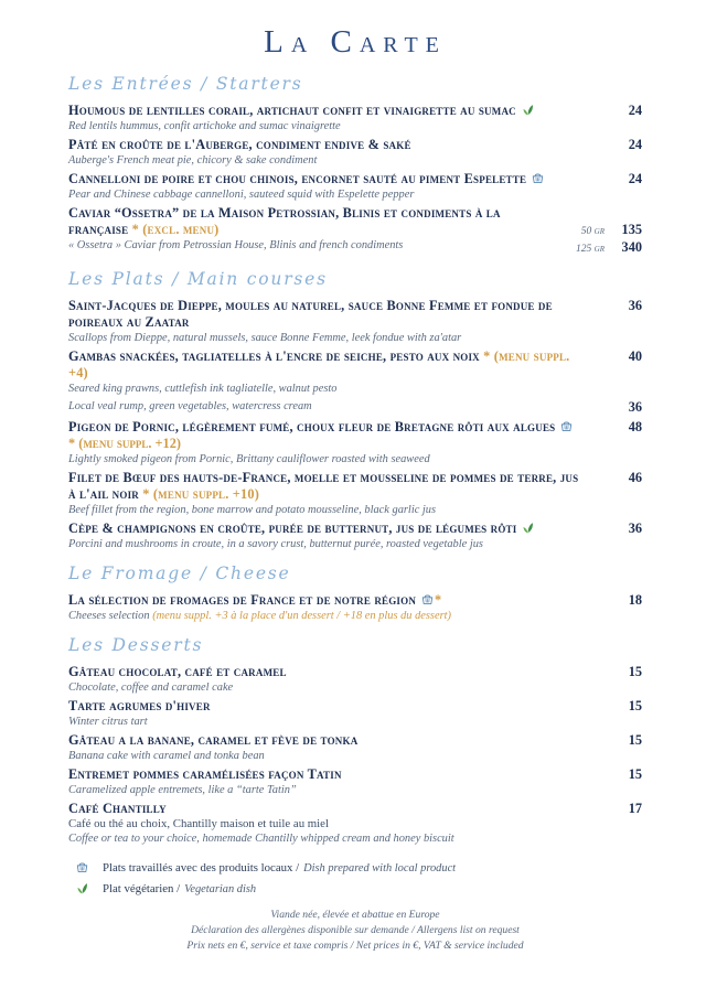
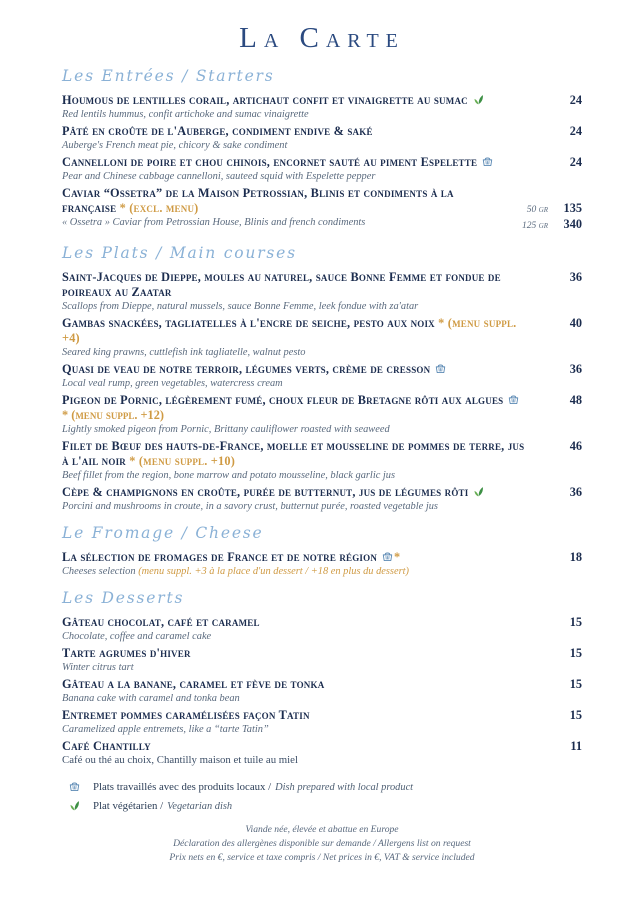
  La Carte
  Les Entrées / Starters
  Houmous de lentilles corail, artichaut confit et vinaigrette au sumac
  Red lentils hummus, confit artichoke and sumac vinaigrette
  24
  Pâté en croûte de l'Auberge, condiment endive & saké
  Auberge's French meat pie, chicory & sake condiment
  24
  Cannelloni de poire et chou chinois, encornet sauté au piment Espelette
  Pear and Chinese cabbage cannelloni, sauteed squid with Espelette pepper
  24
  Caviar “Ossetra” de la Maison Petrossian, Blinis et condiments à la française * (excl. menu)
  « Ossetra » Caviar from Petrossian House, Blinis and french condiments
  50 gr
  135
  125 gr
  340
  Les Plats / Main courses
  Saint-Jacques de Dieppe, moules au naturel, sauce Bonne Femme et fondue de poireaux au Zaatar
  Scallops from Dieppe, natural mussels, sauce Bonne Femme, leek fondue with za'atar
  36
  Gambas snackées, tagliatelles à l'encre de seiche, pesto aux noix * (menu suppl. +4)
  Seared king prawns, cuttlefish ink tagliatelle, walnut pesto
  40
+ Quasi de veau de notre terroir, légumes verts, crème de cresson
  Local veal rump, green vegetables, watercress cream
  36
  Pigeon de Pornic, légèrement fumé, choux fleur de Bretagne rôti aux algues
  * (menu suppl. +12)
  Lightly smoked pigeon from Pornic, Brittany cauliflower roasted with seaweed
  48
  Filet de Bœuf des hauts-de-France, moelle et mousseline de pommes de terre, jus à l'ail noir * (menu suppl. +10)
  Beef fillet from the region, bone marrow and potato mousseline, black garlic jus
  46
  Cèpe & champignons en croûte, purée de butternut, jus de légumes rôti
  Porcini and mushrooms in croute, in a savory crust, butternut purée, roasted vegetable jus
  36
  Le Fromage / Cheese
  La sélection de fromages de France et de notre région *
  Cheeses selection (menu suppl. +3 à la place d'un dessert / +18 en plus du dessert)
  18
  Les Desserts
  Gâteau chocolat, café et caramel
  Chocolate, coffee and caramel cake
  15
  Tarte agrumes d'hiver
  Winter citrus tart
  15
  Gâteau a la banane, caramel et fève de tonka
  Banana cake with caramel and tonka bean
  15
  Entremet pommes caramélisées façon Tatin
  Caramelized apple entremets, like a “tarte Tatin”
  15
  Café Chantilly
  Café ou thé au choix, Chantilly maison et tuile au miel
- Coffee or tea to your choice, homemade Chantilly whipped cream and honey biscuit
- 17
+ 11
  Plats travaillés avec des produits locaux / Dish prepared with local product
  Plat végétarien / Vegetarian dish
  Viande née, élevée et abattue en Europe
  Déclaration des allergènes disponible sur demande / Allergens list on request
  Prix nets en €, service et taxe compris / Net prices in €, VAT & service included
